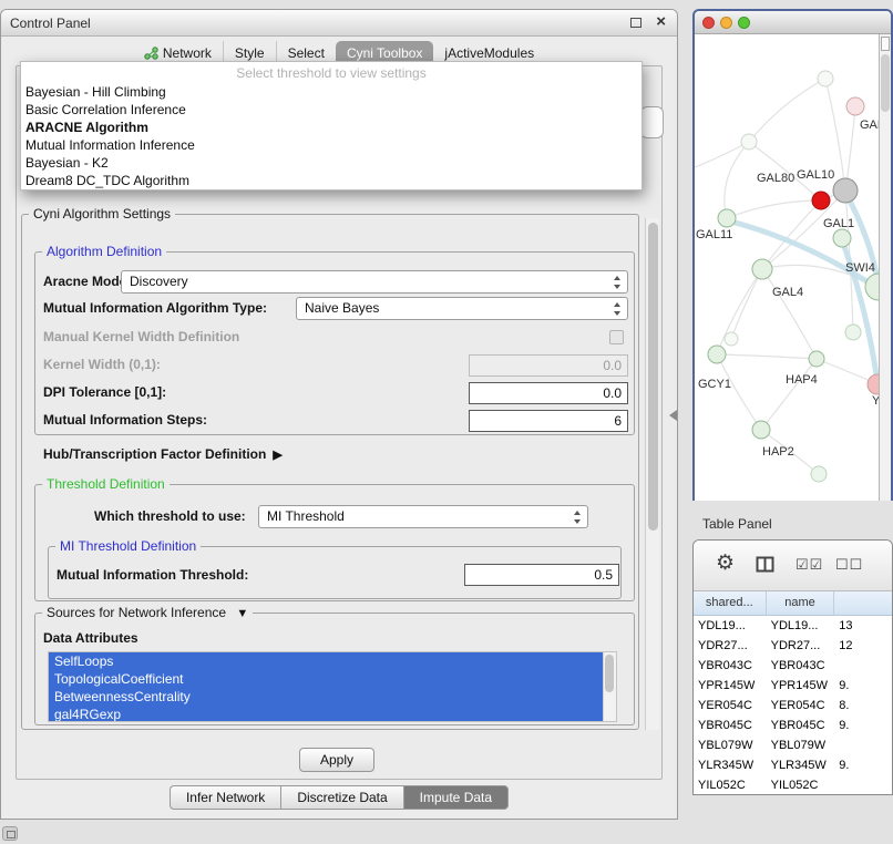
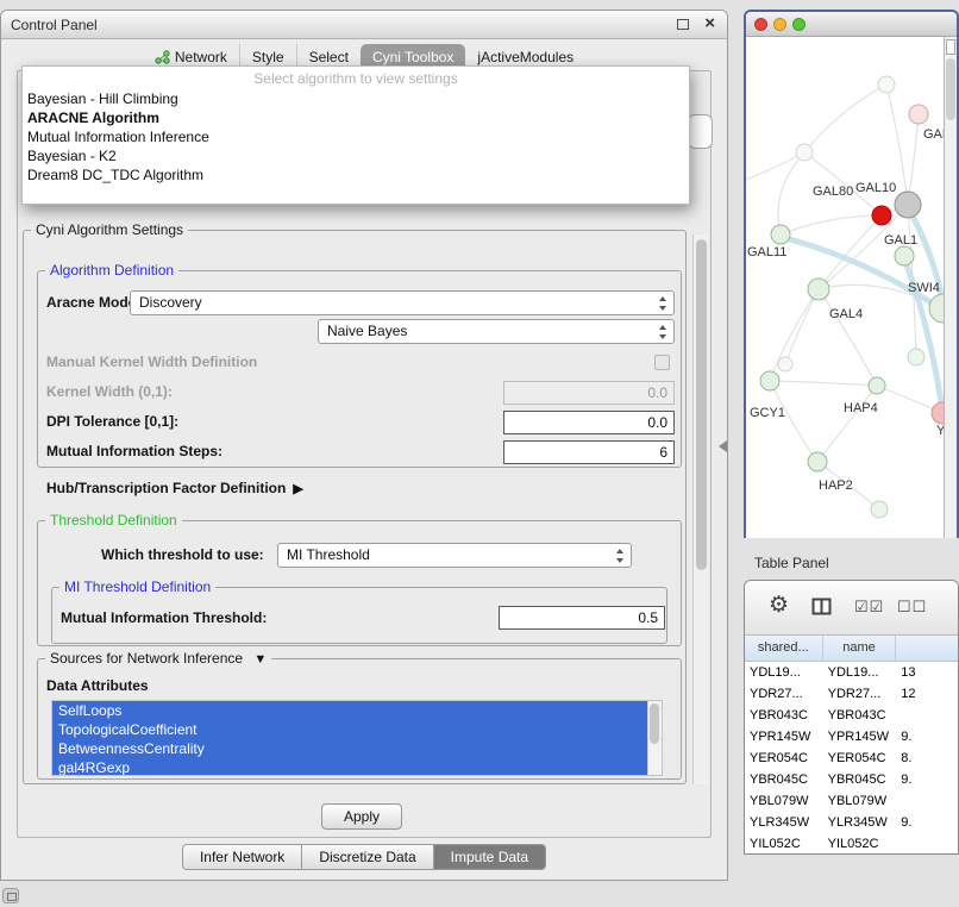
  Control Panel
  ×
  Network
  Style
  Select
  Cyni Toolbox
  jActiveModules
  Cyni Algorithm Settings
  Algorithm Definition
  Aracne Mod
  Discovery
- Mutual Information Algorithm Type:
  Naive Bayes
  Manual Kernel Width Definition
  Kernel Width (0,1):
  0.0
  DPI Tolerance [0,1]:
  0.0
  Mutual Information Steps:
  6
  Hub/Transcription Factor Definition ▶
  Threshold Definition
  Which threshold to use:
  MI Threshold
  MI Threshold Definition
  Mutual Information Threshold:
  0.5
  Sources for Network Inference ▼
  Data Attributes
  SelfLoops
  TopologicalCoefficient
  BetweennessCentrality
  gal4RGexp
  Apply
  Infer Network
  Discretize Data
  Impute Data
- Select threshold to view settings
+ Select algorithm to view settings
  Bayesian - Hill Climbing
- Basic Correlation Inference
  ARACNE Algorithm
  Mutual Information Inference
  Bayesian - K2
  Dream8 DC_TDC Algorithm
  GAL80
  GAL10
  GAL11
  GAL1
  SWI4
  GAL4
  GCY1
  HAP4
  HAP2
  Y
  Table Panel
  ⚙
  ☑☑
  ☐☐
  shared...
  name
  YDL19...
  YDL19...
  13
  YDR27...
  YDR27...
  12
  YBR043C
  YBR043C
  YPR145W
  YPR145W
  9.
  YER054C
  YER054C
  8.
  YBR045C
  YBR045C
  9.
  YBL079W
  YBL079W
  YLR345W
  YLR345W
  9.
  YIL052C
  YIL052C
